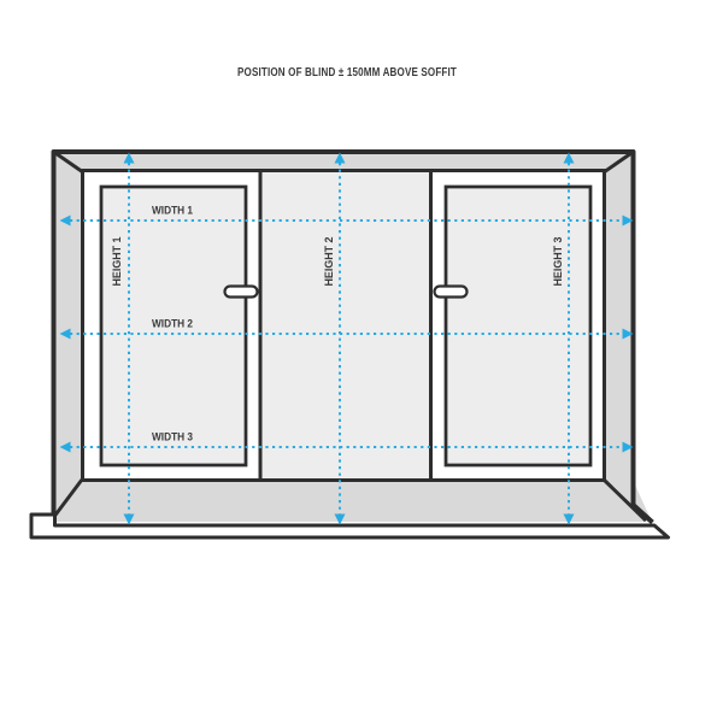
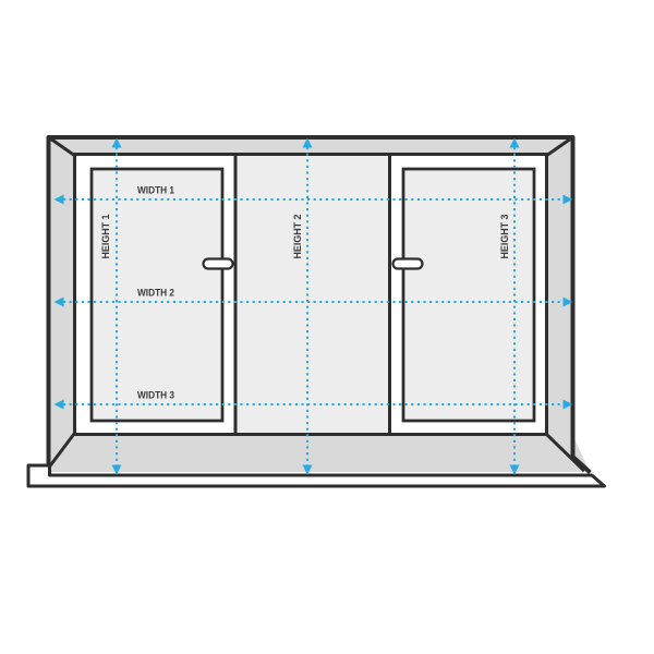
  WIDTH 1
  WIDTH 2
  WIDTH 3
- POSITION OF BLIND ± 150MM ABOVE SOFFIT
